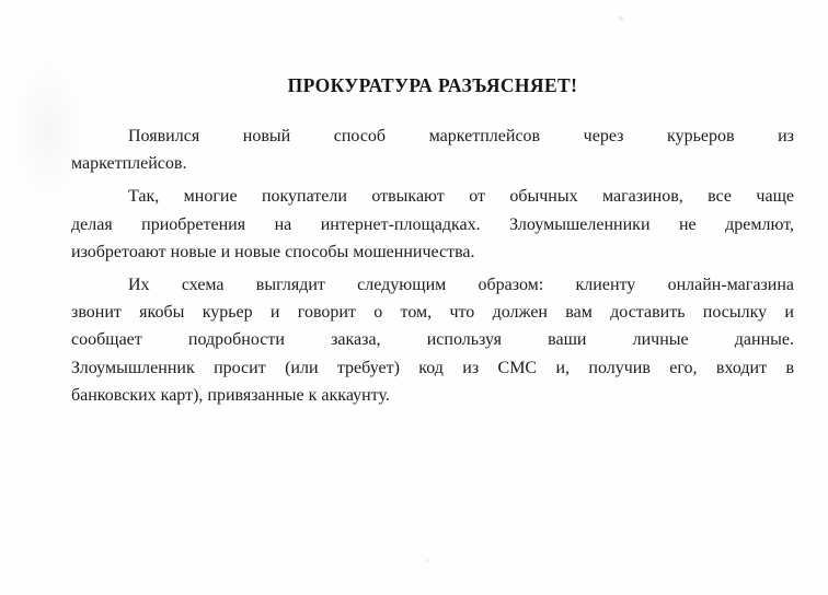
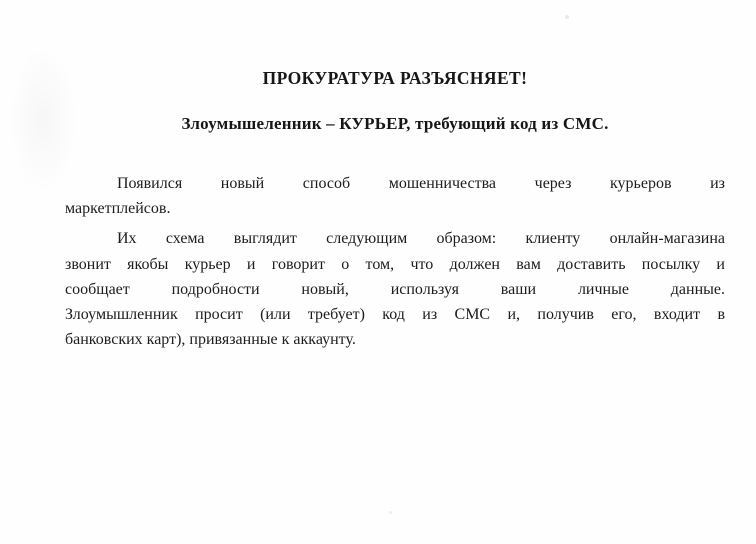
  ПРОКУРАТУРА РАЗЪЯСНЯЕТ!
+ Злоумышеленник – КУРЬЕР, требующий код из СМС.
- Появился новый способ маркетплейсов через курьеров из
+ Появился новый способ мошенничества через курьеров из
  маркетплейсов.
- Так, многие покупатели отвыкают от обычных магазинов, все чаще
- делая приобретения на интернет-площадках. Злоумышеленники не дремлют,
- изобретоают новые и новые способы мошенничества.
  Их схема выглядит следующим образом: клиенту онлайн-магазина
  звонит якобы курьер и говорит о том, что должен вам доставить посылку и
- сообщает подробности заказа, используя ваши личные данные.
+ сообщает подробности новый, используя ваши личные данные.
  Злоумышленник просит (или требует) код из СМС и, получив его, входит в
  банковских карт), привязанные к аккаунту.
